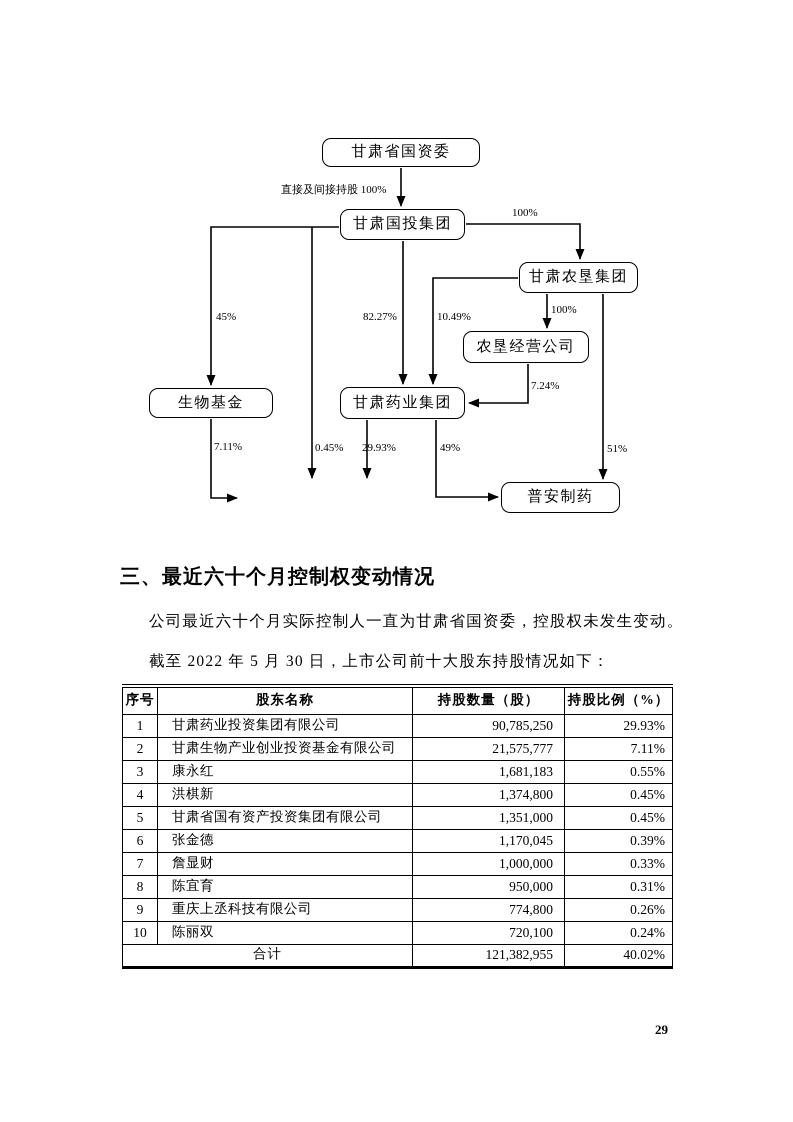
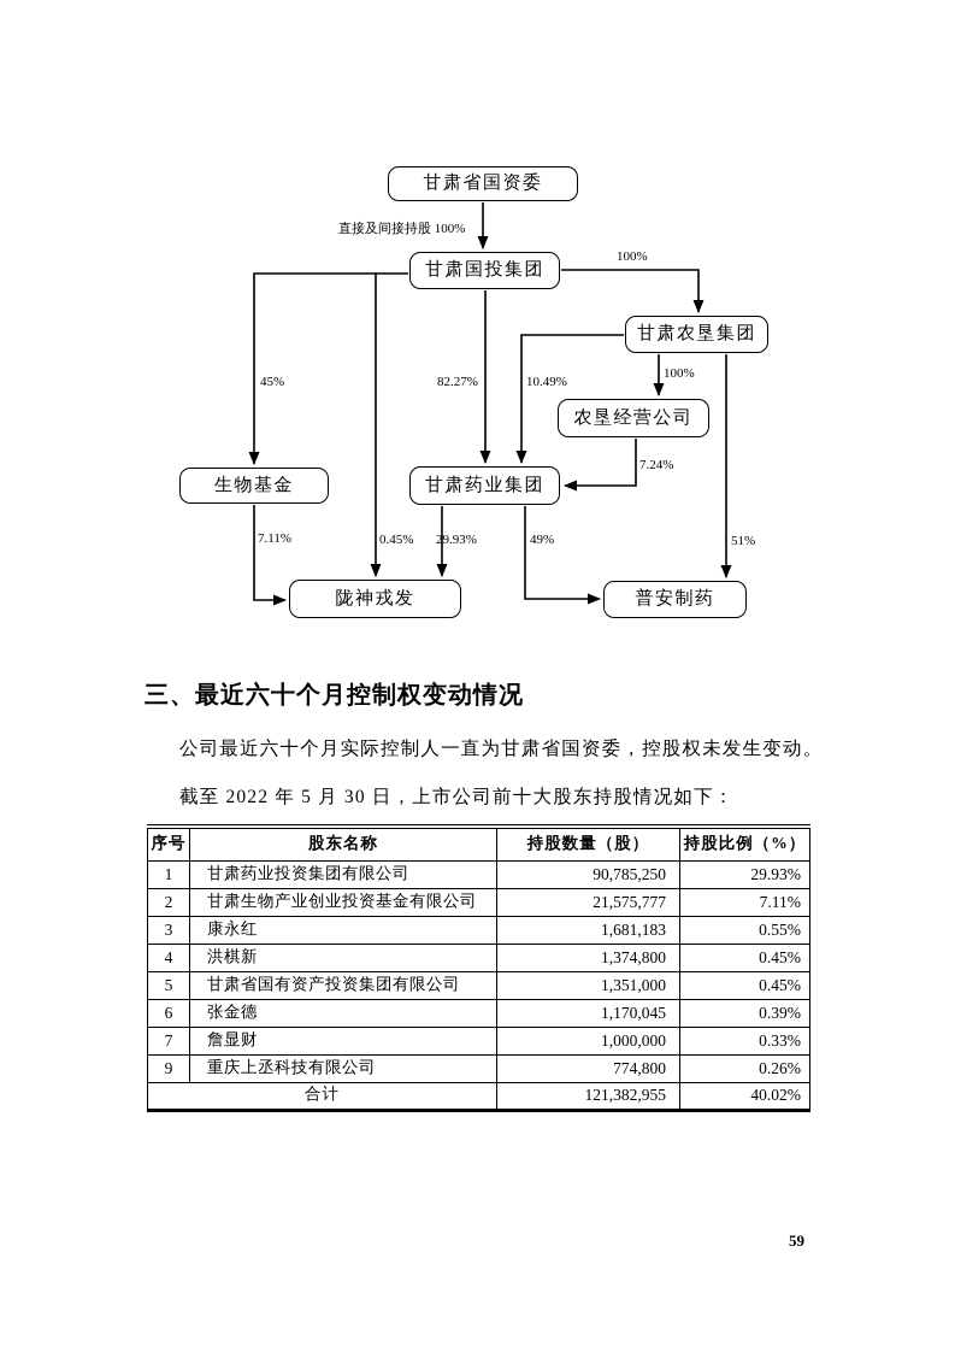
  甘肃省国资委
  甘肃国投集团
  甘肃农垦集团
  农垦经营公司
  生物基金
  甘肃药业集团
+ 陇神戎发
  普安制药
  直接及间接持股 100%
  45%
  0.45%
  82.27%
  100%
  10.49%
  100%
  7.24%
  7.11%
  29.93%
  49%
  51%
  三、最近六十个月控制权变动情况
  公司最近六十个月实际控制人一直为甘肃省国资委，控股权未发生变动。
  截至 2022 年 5 月 30 日，上市公司前十大股东持股情况如下：
  序号	股东名称	持股数量（股）	持股比例（%）
  1	甘肃药业投资集团有限公司	90,785,250	29.93%
  2	甘肃生物产业创业投资基金有限公司	21,575,777	7.11%
  3	康永红	1,681,183	0.55%
  4	洪棋新	1,374,800	0.45%
  5	甘肃省国有资产投资集团有限公司	1,351,000	0.45%
  6	张金德	1,170,045	0.39%
  7	詹显财	1,000,000	0.33%
- 8	陈宜育	950,000	0.31%
  9	重庆上丞科技有限公司	774,800	0.26%
- 10	陈丽双	720,100	0.24%
  合计	121,382,955	40.02%
- 29
+ 59
